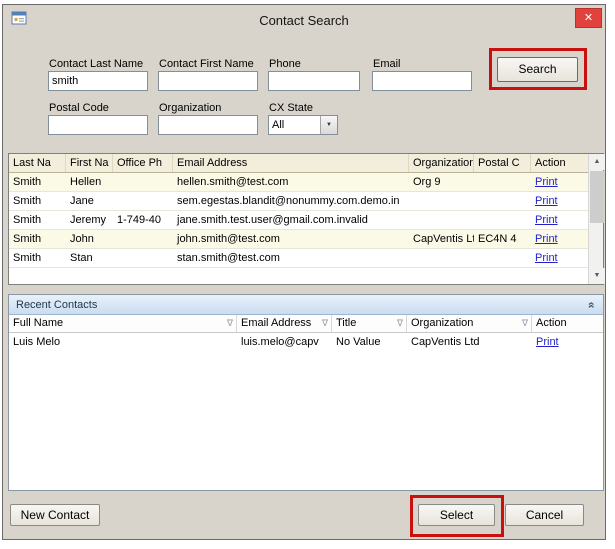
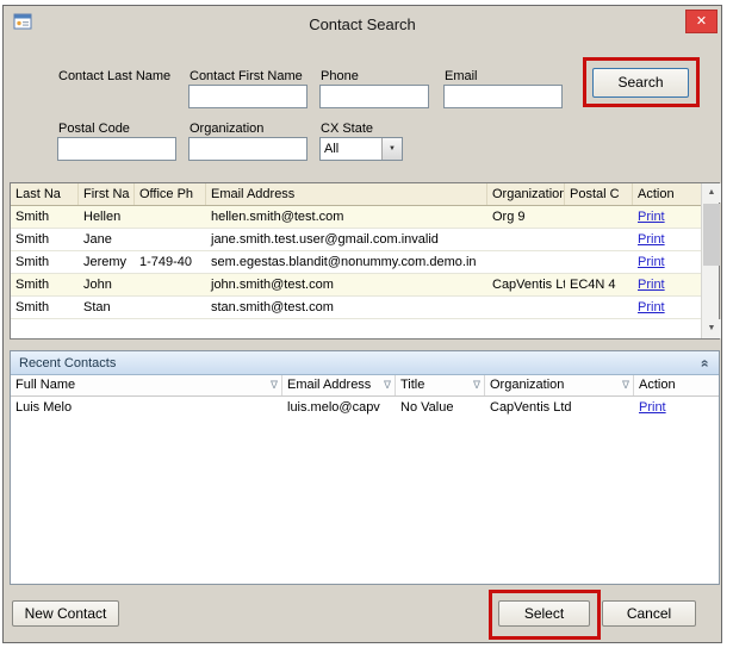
  Contact Search
  ✕
  Contact Last Name
  Contact First Name
  Phone
  Email
  Postal Code
  Organization
  CX State
- smith
  All
  Search
  Last Na
  First Na
  Office Ph
  Email Address
  Organization
  Postal C
  Action
  Smith
  Hellen
  hellen.smith@test.com
  Org 9
  Print
  Smith
  Jane
- sem.egestas.blandit@nonummy.com.demo.in
+ jane.smith.test.user@gmail.com.invalid
  Print
  Smith
  Jeremy
  1-749-40
- jane.smith.test.user@gmail.com.invalid
+ sem.egestas.blandit@nonummy.com.demo.in
  Print
  Smith
  John
  john.smith@test.com
  CapVentis Lt
  EC4N 4
  Print
  Smith
  Stan
  stan.smith@test.com
  Print
  Recent Contacts
  Full Name
  ∇
  Email Address
  ∇
  Title
  ∇
  Organization
  ∇
  Action
  Luis Melo
  luis.melo@capv
  No Value
  CapVentis Ltd
  Print
  New Contact
  Select
  Cancel
